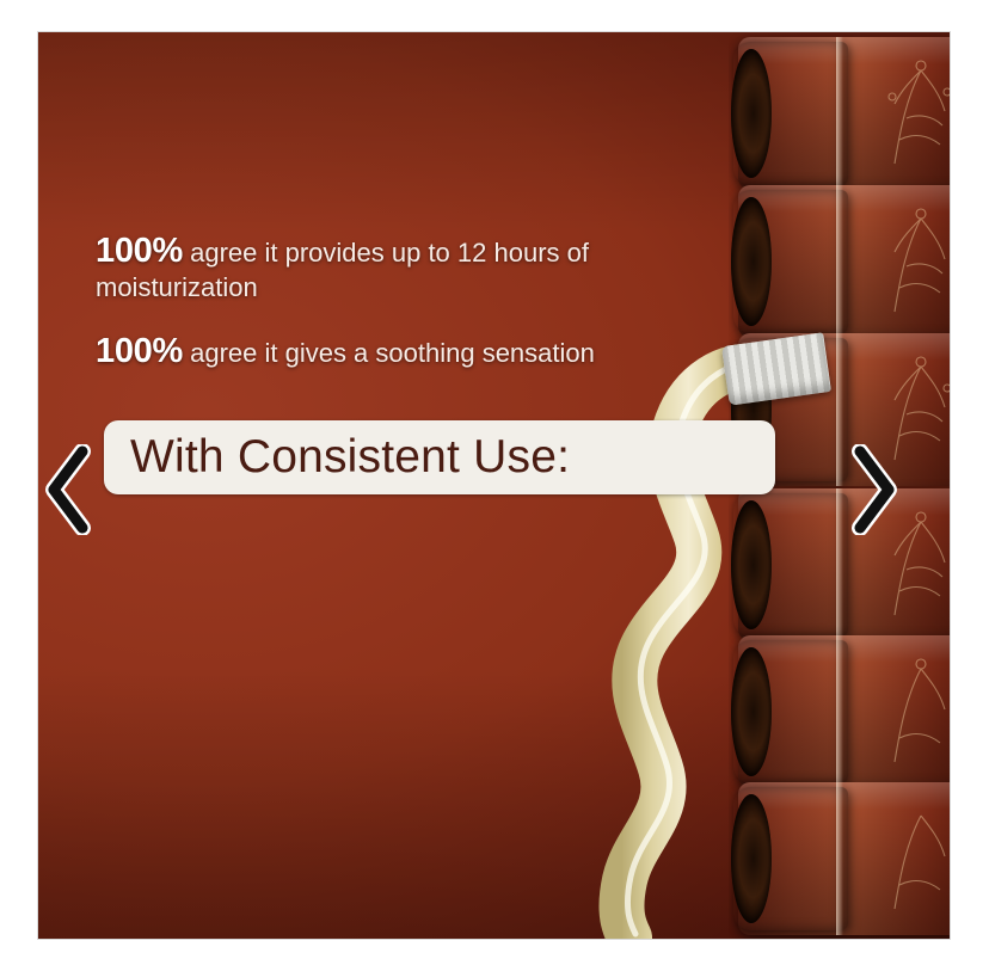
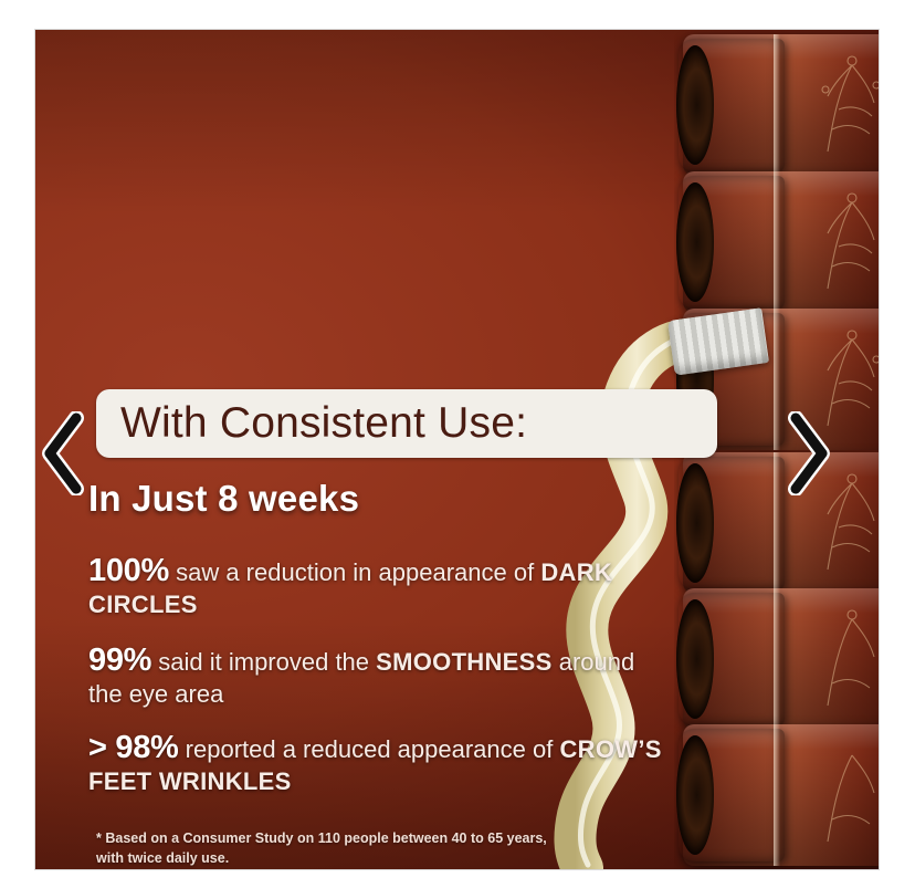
- 100% agree it provides up to 12 hours of moisturization
- 100% agree it gives a soothing sensation
  With Consistent Use:
+ In Just 8 weeks
+ 100% saw a reduction in appearance of DARK CIRCLES
+ 99% said it improved the SMOOTHNESS around the eye area
+ > 98% reported a reduced appearance of CROW’S FEET WRINKLES
+ * Based on a Consumer Study on 110 people between 40 to 65 years, with twice daily use.
